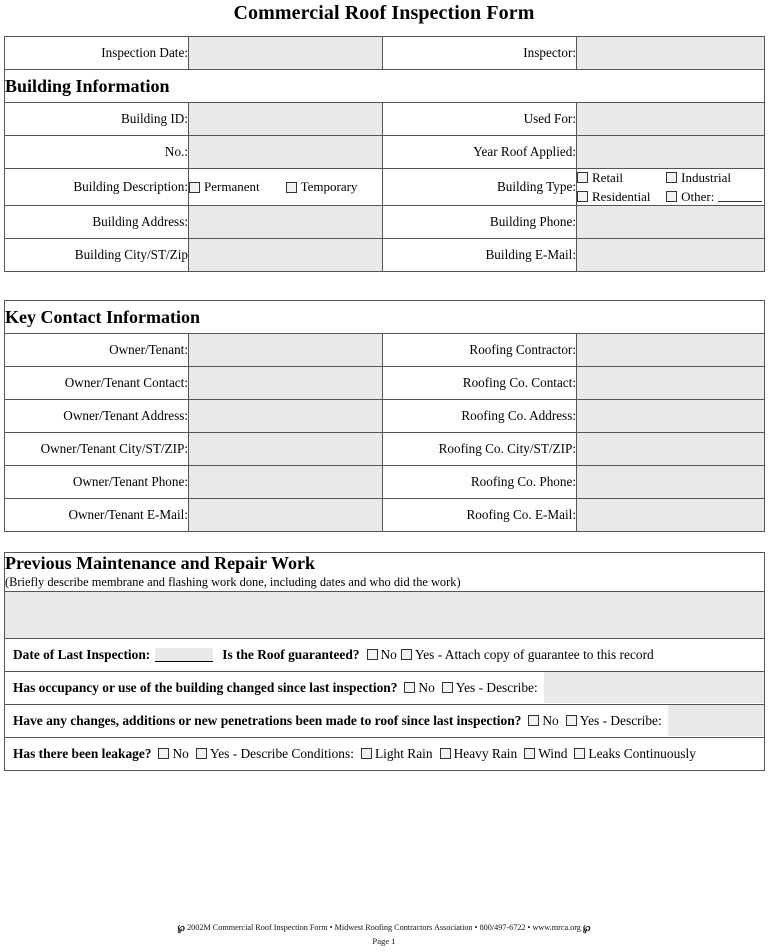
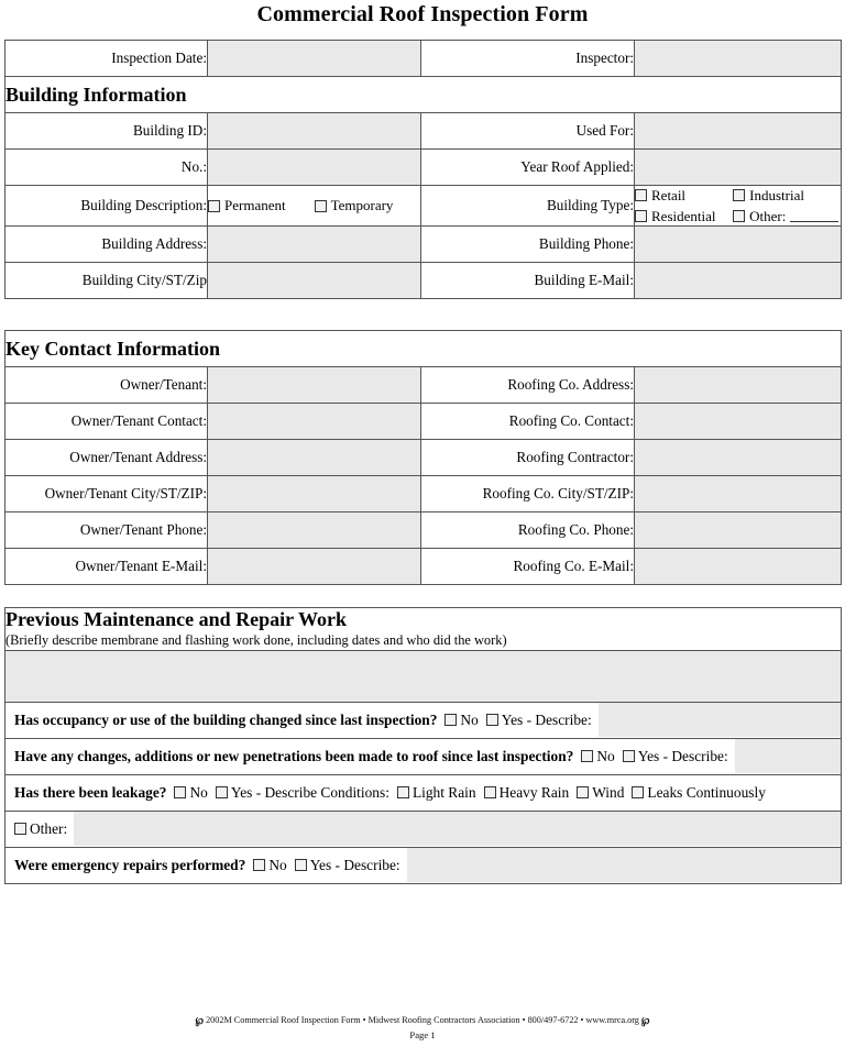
  Commercial Roof Inspection Form
  Inspection Date:		Inspector:
  Building Information
  Building ID:		Used For:
  No.:		Year Roof Applied:
  Building Description:	Permanent Temporary	Building Type:	Retail Industrial Residential Other:
  Building Address:		Building Phone:
  Building City/ST/Zip		Building E-Mail:
  Key Contact Information
- Owner/Tenant:		Roofing Contractor:
+ Owner/Tenant:		Roofing Co. Address:
  Owner/Tenant Contact:		Roofing Co. Contact:
- Owner/Tenant Address:		Roofing Co. Address:
+ Owner/Tenant Address:		Roofing Contractor:
  Owner/Tenant City/ST/ZIP:		Roofing Co. City/ST/ZIP:
  Owner/Tenant Phone:		Roofing Co. Phone:
  Owner/Tenant E-Mail:		Roofing Co. E-Mail:
  Previous Maintenance and Repair Work (Briefly describe membrane and flashing work done, including dates and who did the work)
- Date of Last Inspection: Is the Roof guaranteed? No Yes - Attach copy of guarantee to this record
  Has occupancy or use of the building changed since last inspection? No Yes - Describe:
  Have any changes, additions or new penetrations been made to roof since last inspection? No Yes - Describe:
  Has there been leakage? No Yes - Describe Conditions: Light Rain Heavy Rain Wind Leaks Continuously
+ Other:
+ Were emergency repairs performed? No Yes - Describe:
  ℘ 2002M Commercial Roof Inspection Form • Midwest Roofing Contractors Association • 800/497-6722 • www.mrca.org ℘
  Page 1
